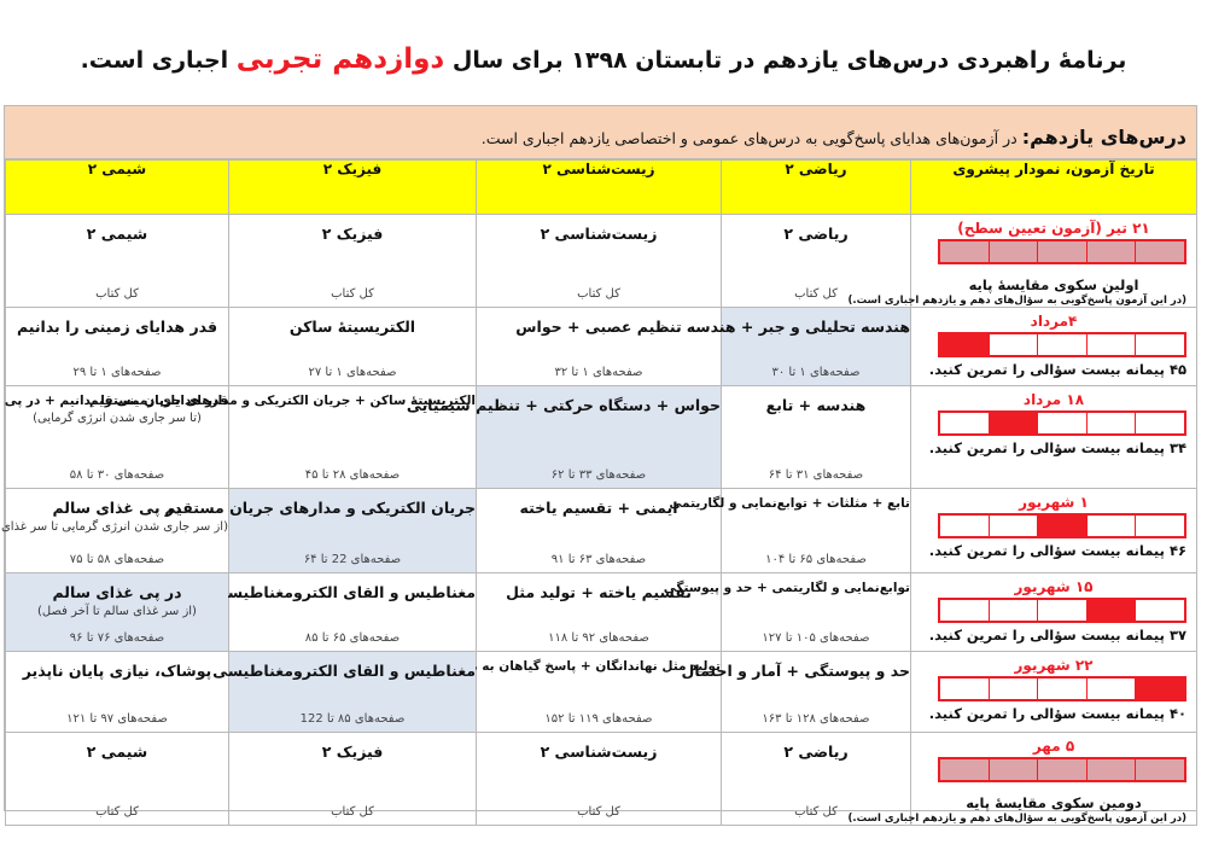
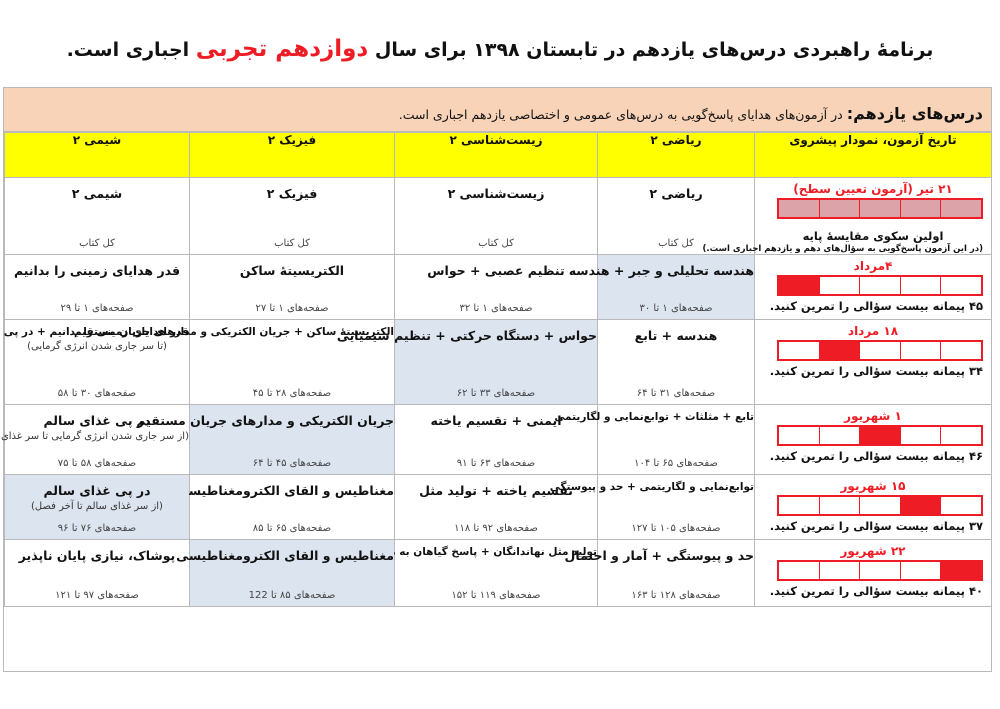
  برنامهٔ راهبردی درس‌های یازدهم در تابستان ۱۳۹۸ برای سال دوازدهم تجربی اجباری است.
  درسهای یازدهم: در آزمون‌های هدایای پاسخ‌گویی به درس‌های عمومی و اختصاصی یازدهم اجباری است.
  تاریخ آزمون، نمودار پیشروی	ریاضی ۲	زیست‌شناسی ۲	فیزیک ۲	شیمی ۲
  ۲۱ تیر (آزمون تعیین سطح)اولین سکوی مقایسهٔ پایه(در این آزمون پاسخ‌گویی به سؤال‌های دهم و یازدهم اجباری است.)	ریاضی ۲کل کتاب	زیست‌شناسی ۲کل کتاب	فیزیک ۲کل کتاب	شیمی ۲کل کتاب
  ۴مرداد۴۵ پیمانه بیست سؤالی را تمرین کنید.	هندسه تحلیلی و جبر + هندسهصفحه‌های ۱ تا ۳۰	تنظیم عصبی + حواسصفحه‌های ۱ تا ۳۲	الکتریسیتهٔ ساکنصفحه‌های ۱ تا ۲۷	قدر هدایای زمینی را بدانیمصفحه‌های ۱ تا ۲۹
  ۱۸ مرداد۳۴ پیمانه بیست سؤالی را تمرین کنید.	هندسه + تابعصفحه‌های ۳۱ تا ۶۴	حواس + دستگاه حرکتی + تنظیم شیمیاییصفحه‌های ۳۳ تا ۶۲	الکتریسیتهٔ ساکن + جریان الکتریکی و مدارهای جریان مستقیمصفحه‌های ۲۸ تا ۴۵	قدر هدایای زمینی را بدانیم + در پی(تا سر جاری شدن انرژی گرمایی)صفحه‌های ۳۰ تا ۵۸
- ۱ شهریور۴۶ پیمانه بیست سؤالی را تمرین کنید.	تابع + مثلثات + توابع‌نمایی و لگاریتمیصفحه‌های ۶۵ تا ۱۰۴	ایمنی + تقسیم یاختهصفحه‌های ۶۳ تا ۹۱	جریان الکتریکی و مدارهای جریان مستقیمصفحه‌های 22 تا ۶۴	در پی غذای سالم(از سر جاری شدن انرژی گرمایی تا سر غذایصفحه‌های ۵۸ تا ۷۵
+ ۱ شهریور۴۶ پیمانه بیست سؤالی را تمرین کنید.	تابع + مثلثات + توابع‌نمایی و لگاریتمیصفحه‌های ۶۵ تا ۱۰۴	ایمنی + تقسیم یاختهصفحه‌های ۶۳ تا ۹۱	جریان الکتریکی و مدارهای جریان مستقیمصفحه‌های ۴۵ تا ۶۴	در پی غذای سالم(از سر جاری شدن انرژی گرمایی تا سر غذایصفحه‌های ۵۸ تا ۷۵
  ۱۵ شهریور۳۷ پیمانه بیست سؤالی را تمرین کنید.	توابع‌نمایی و لگاریتمی + حد و پیوستگیصفحه‌های ۱۰۵ تا ۱۲۷	تقسیم یاخته + تولید مثلصفحه‌های ۹۲ تا ۱۱۸	مغناطیس و القای الکترومغناطیسصفحه‌های ۶۵ تا ۸۵	در پی غذای سالم(از سر غذای سالم تا آخر فصل)صفحه‌های ۷۶ تا ۹۶
  ۲۲ شهریور۴۰ پیمانه بیست سؤالی را تمرین کنید.	حد و پیوستگی + آمار و احتمالصفحه‌های ۱۲۸ تا ۱۶۳	تولید مثل نهاندانگان + پاسخ گیاهان بهصفحه‌های ۱۱۹ تا ۱۵۲	مغناطیس و القای الکترومغناطیسیصفحه‌های ۸۵ تا 122	پوشاک، نیازی پایان ناپذیرصفحه‌های ۹۷ تا ۱۲۱
- ۵ مهردومین سکوی مقایسهٔ پایه(در این آزمون پاسخ‌گویی به سؤال‌های دهم و یازدهم اجباری است.)	ریاضی ۲کل کتاب	زیست‌شناسی ۲کل کتاب	فیزیک ۲کل کتاب	شیمی ۲کل کتاب
